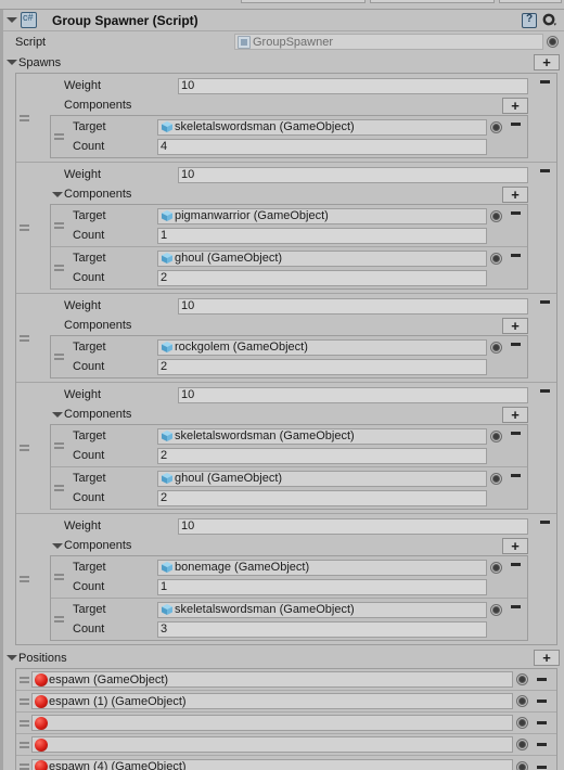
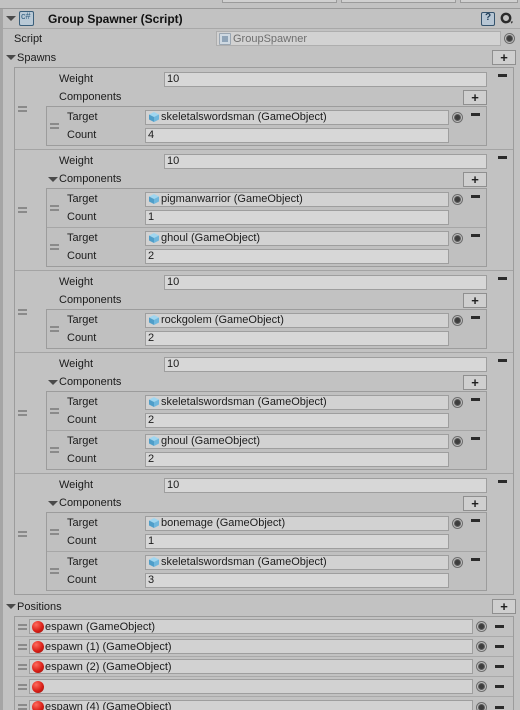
  Group Spawner (Script)
  Script
  GroupSpawner
  Spawns
  +
  Weight
  10
  Components
  +
  Target
  skeletalswordsman (GameObject)
  Count
  4
  Weight
  10
  Components
  +
  Target
  pigmanwarrior (GameObject)
  Count
  1
  Target
  ghoul (GameObject)
  Count
  2
  Weight
  10
  Components
  +
  Target
  rockgolem (GameObject)
  Count
  2
  Weight
  10
  Components
  +
  Target
  skeletalswordsman (GameObject)
  Count
  2
  Target
  ghoul (GameObject)
  Count
  2
  Weight
  10
  Components
  +
  Target
  bonemage (GameObject)
  Count
  1
  Target
  skeletalswordsman (GameObject)
  Count
  3
  Positions
  +
  espawn (GameObject)
  espawn (1) (GameObject)
+ espawn (2) (GameObject)
  espawn (4) (GameObject)
